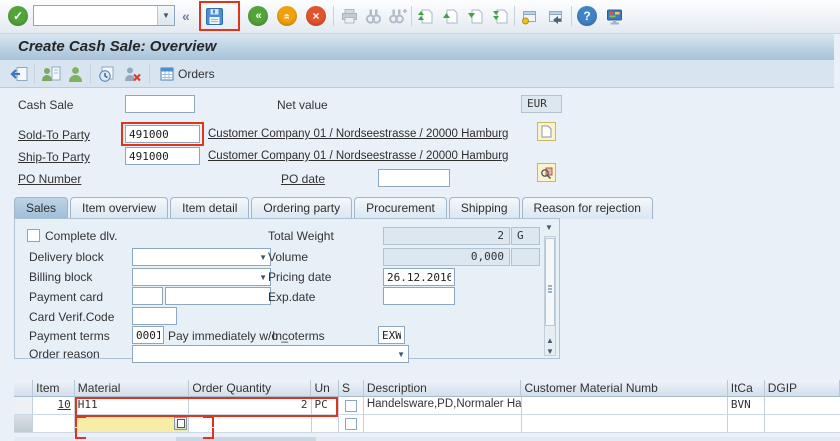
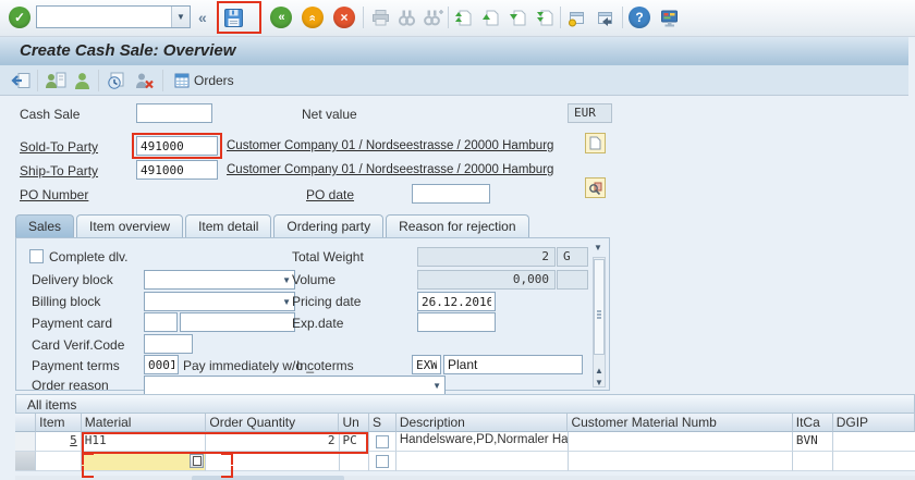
  ✓
  ▼
  «
  «
  ×
  ?
  Create Cash Sale: Overview
  Orders
  Cash Sale
  Net value
  EUR
  Sold-To Party
  491000
  Customer Company 01 / Nordseestrasse / 20000 Hamburg
  Ship-To Party
  491000
  Customer Company 01 / Nordseestrasse / 20000 Hamburg
  PO Number
  PO date
  Sales
  Item overview
  Item detail
  Ordering party
- Procurement
- Shipping
  Reason for rejection
  Complete dlv.
  Delivery block
  ▼
  Billing block
  ▼
  Payment card
  Card Verif.Code
  Payment terms
  0001
  Pay immediately w/o _
  Order reason
  ▼
  Total Weight
  2
  G
  Volume
  0,000
  Pricing date
  26.12.2016
  Exp.date
  Incoterms
  EXW
+ Plant
  ▼
  ▲
  ▼
+ All items
  Item
  Material
  Order Quantity
  Un
  S
  Description
  Customer Material Numb
  ItCa
  DGIP
- 10
+ 5
  H11
  2
  PC
  Handelsware,PD,Normaler Ha
  BVN
